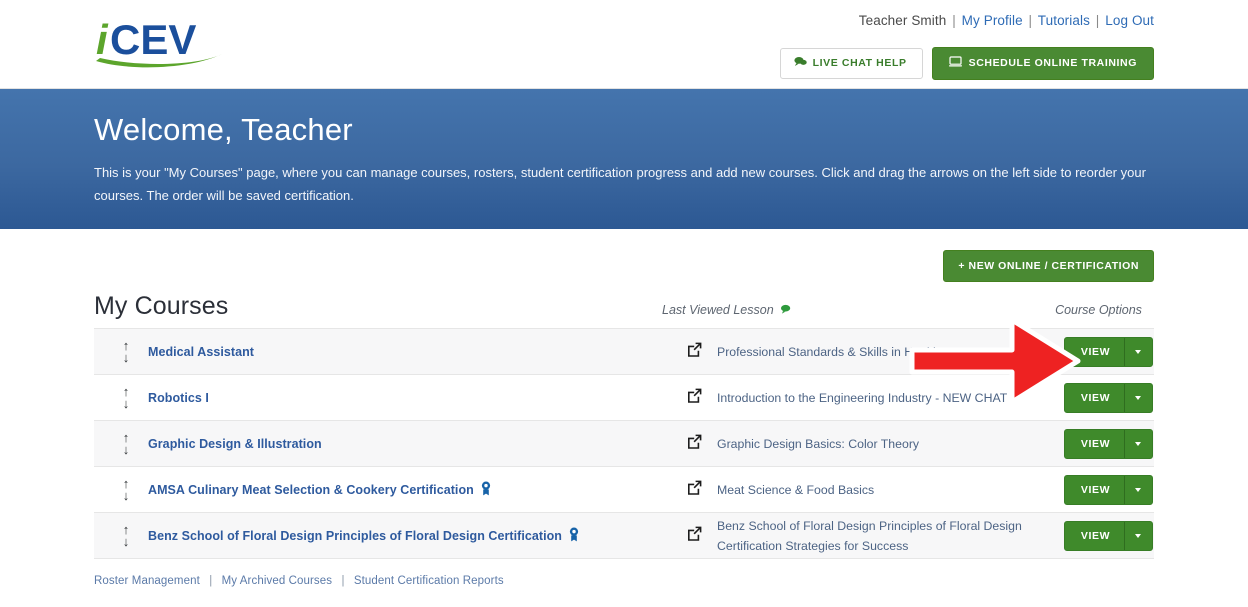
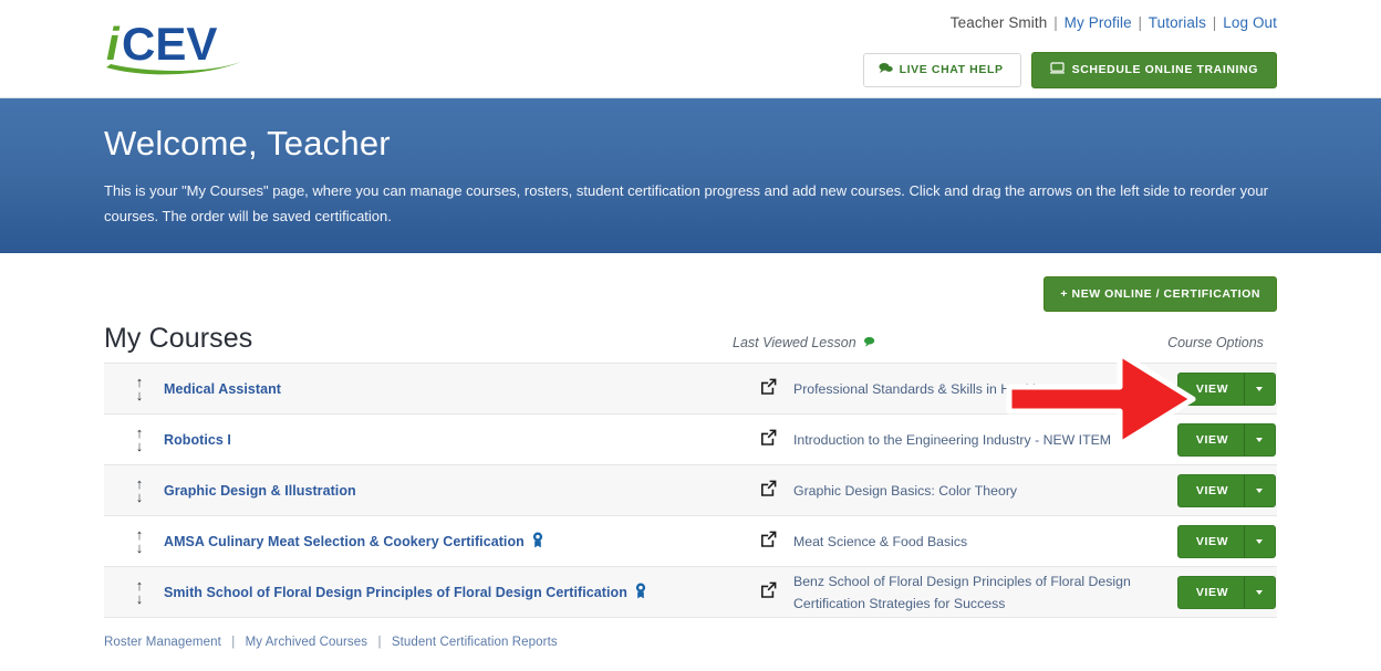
  i
  CEV
  Teacher Smith | My Profile | Tutorials | Log Out
  LIVE CHAT HELP
  SCHEDULE ONLINE TRAINING
  Welcome, Teacher
  This is your "My Courses" page, where you can manage courses, rosters, student certification progress and add new courses. Click and drag the arrows on the left side to reorder your courses. The order will be saved certification.
  + NEW ONLINE / CERTIFICATION
  My Courses
  Last Viewed Lesson
  Course Options
  ↑
  ↓
  Medical Assistant
  VIEW
  ↑
  ↓
  Robotics I
- Introduction to the Engineering Industry - NEW CHAT
+ Introduction to the Engineering Industry - NEW ITEM
  VIEW
  ↑
  ↓
  Graphic Design & Illustration
  Graphic Design Basics: Color Theory
  VIEW
  ↑
  ↓
  AMSA Culinary Meat Selection & Cookery Certification
  Meat Science & Food Basics
  VIEW
  ↑
  ↓
- Benz School of Floral Design Principles of Floral Design Certification
+ Smith School of Floral Design Principles of Floral Design Certification
  Benz School of Floral Design Principles of Floral Design Certification Strategies for Success
  VIEW
  Roster Management | My Archived Courses | Student Certification Reports
